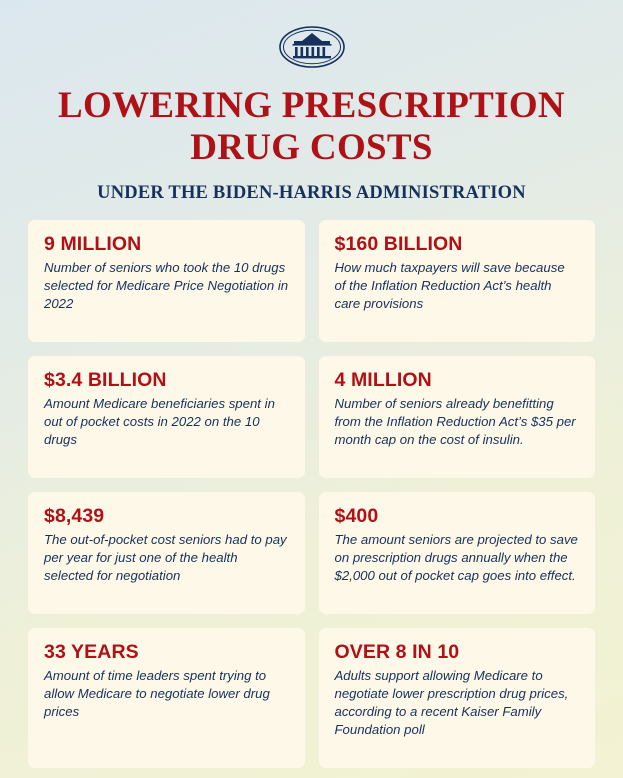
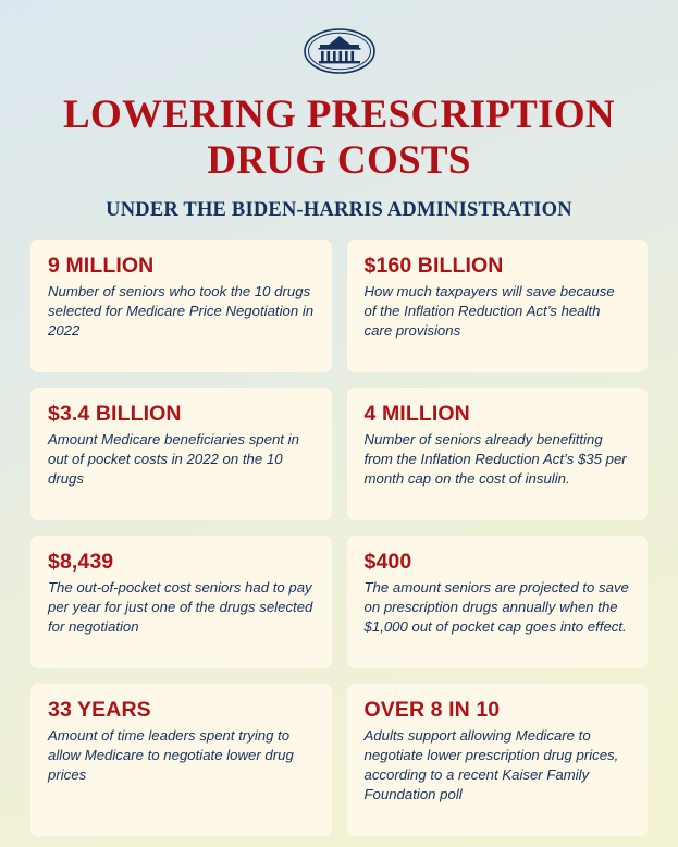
  LOWERING PRESCRIPTION
  DRUG COSTS
  UNDER THE BIDEN-HARRIS ADMINISTRATION
  9 MILLION
  Number of seniors who took the 10 drugs selected for Medicare Price Negotiation in 2022
  $160 BILLION
  How much taxpayers will save because of the Inflation Reduction Act’s health care provisions
  $3.4 BILLION
  Amount Medicare beneficiaries spent in out of pocket costs in 2022 on the 10 drugs
  4 MILLION
  Number of seniors already benefitting from the Inflation Reduction Act’s $35 per month cap on the cost of insulin.
  $8,439
- The out-of-pocket cost seniors had to pay per year for just one of the health selected for negotiation
+ The out-of-pocket cost seniors had to pay per year for just one of the drugs selected for negotiation
  $400
- The amount seniors are projected to save on prescription drugs annually when the $2,000 out of pocket cap goes into effect.
+ The amount seniors are projected to save on prescription drugs annually when the $1,000 out of pocket cap goes into effect.
  33 YEARS
  Amount of time leaders spent trying to allow Medicare to negotiate lower drug prices
  OVER 8 IN 10
  Adults support allowing Medicare to negotiate lower prescription drug prices, according to a recent Kaiser Family Foundation poll
